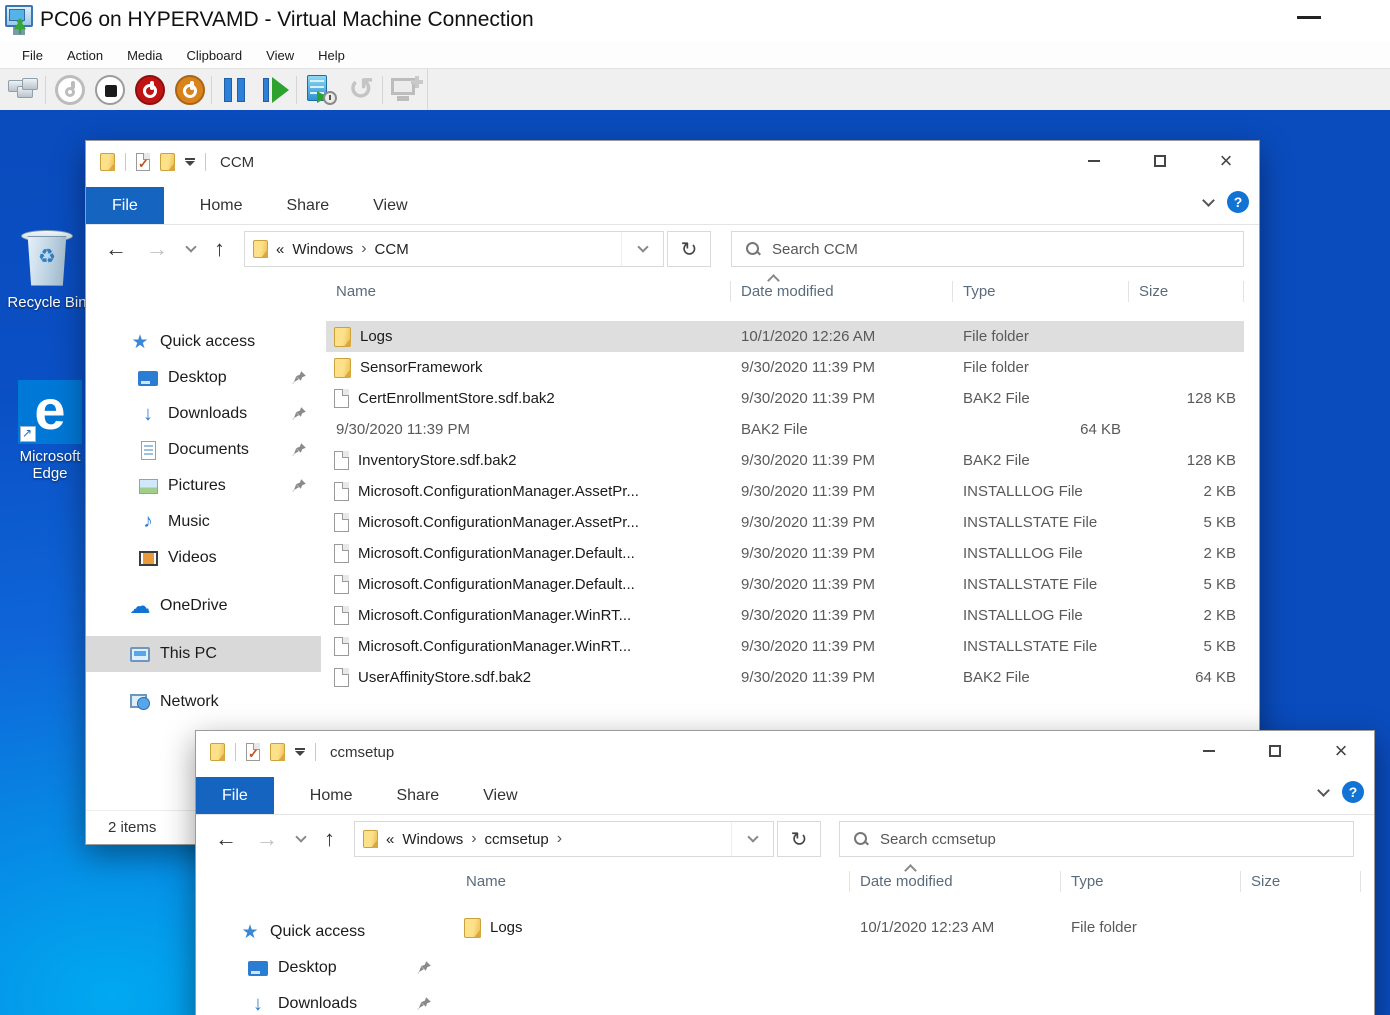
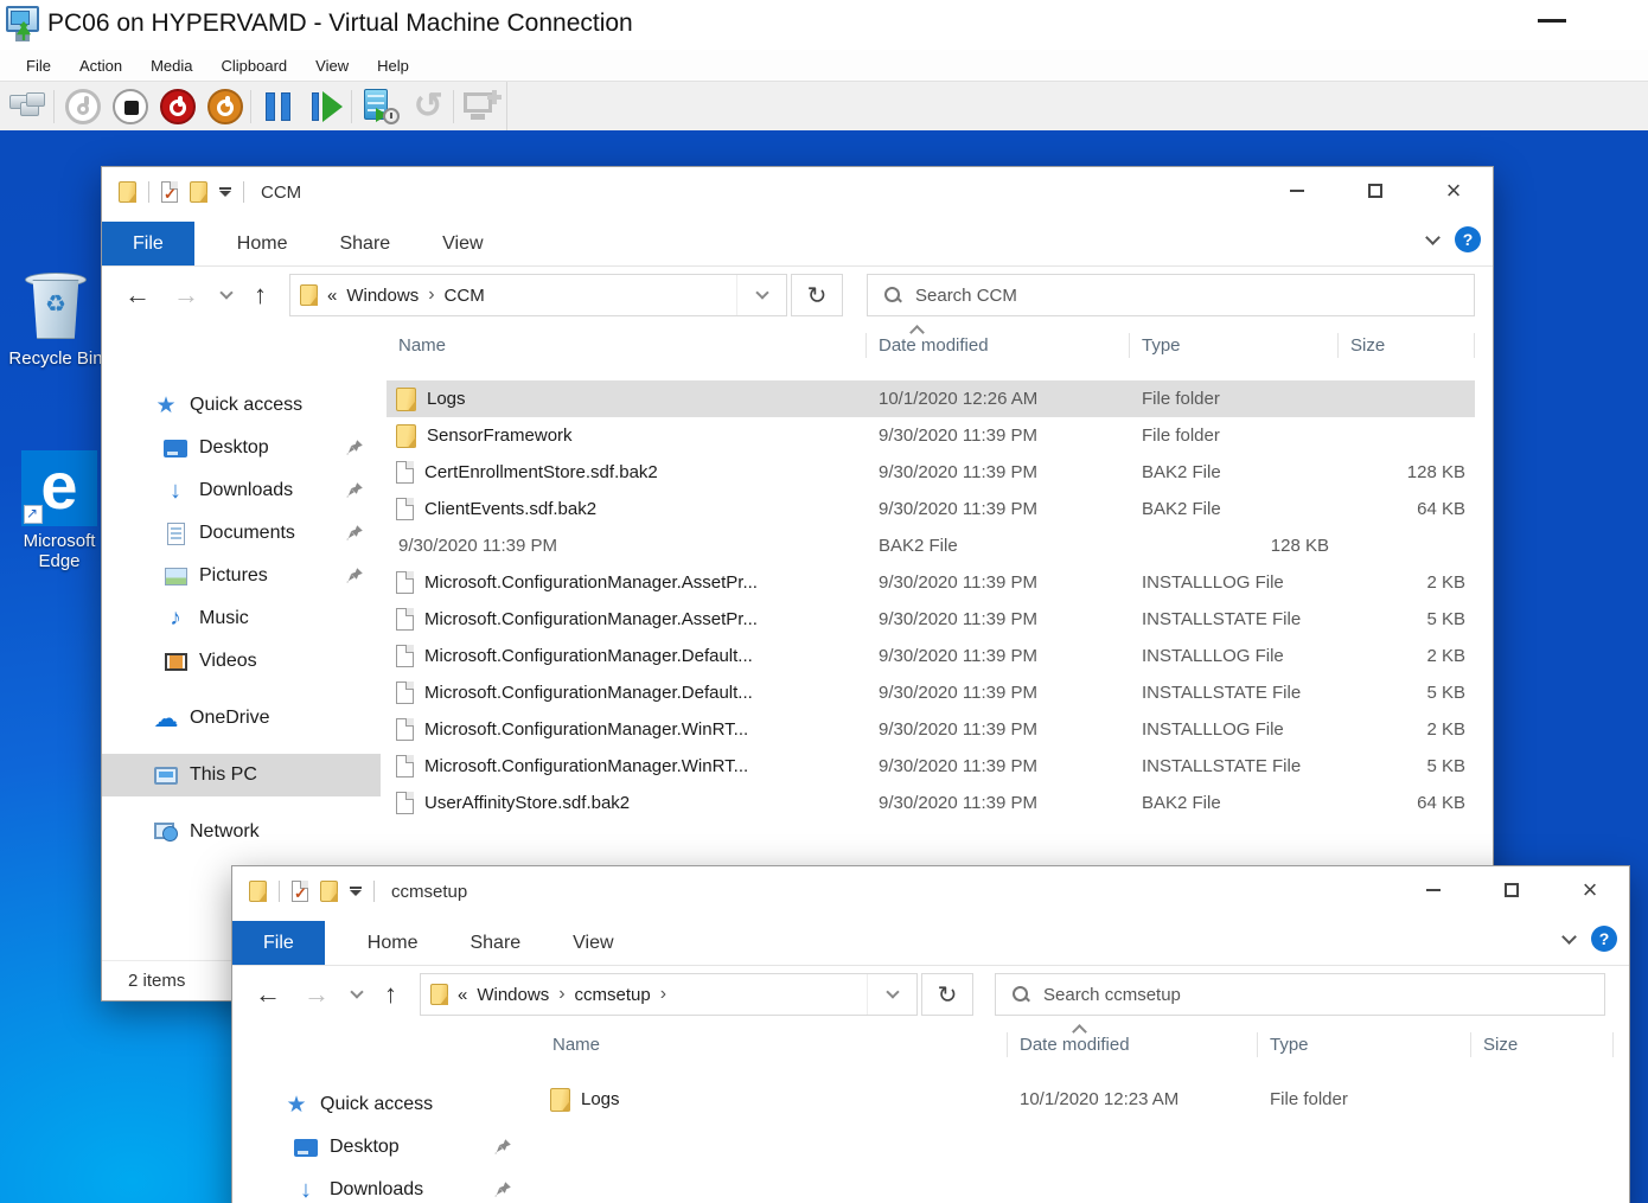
  PC06 on HYPERVAMD - Virtual Machine Connection
  File
  Action
  Media
  Clipboard
  View
  Help
  ↺
  ♻
  Recycle Bin
  e
  Microsoft Edge
  ✓
  CCM
  ×
  File
  Home
  Share
  View
  ?
  ←
  →
  ↑
  «
  Windows
  ›
  CCM
  ↻
  Search CCM
  ★
  Quick access
  Desktop
  ↓
  Downloads
  Documents
  Pictures
  ♪
  Music
  Videos
  ☁
  OneDrive
  This PC
  Network
  Name
  Date modified
  Type
  Size
  Logs
  10/1/2020 12:26 AM
  File folder
  SensorFramework
  9/30/2020 11:39 PM
  File folder
  CertEnrollmentStore.sdf.bak2
  9/30/2020 11:39 PM
  BAK2 File
  128 KB
+ ClientEvents.sdf.bak2
  9/30/2020 11:39 PM
  BAK2 File
  64 KB
- InventoryStore.sdf.bak2
  9/30/2020 11:39 PM
  BAK2 File
  128 KB
  Microsoft.ConfigurationManager.AssetPr...
  9/30/2020 11:39 PM
  INSTALLLOG File
  2 KB
  Microsoft.ConfigurationManager.AssetPr...
  9/30/2020 11:39 PM
  INSTALLSTATE File
  5 KB
  Microsoft.ConfigurationManager.Default...
  9/30/2020 11:39 PM
  INSTALLLOG File
  2 KB
  Microsoft.ConfigurationManager.Default...
  9/30/2020 11:39 PM
  INSTALLSTATE File
  5 KB
  Microsoft.ConfigurationManager.WinRT...
  9/30/2020 11:39 PM
  INSTALLLOG File
  2 KB
  Microsoft.ConfigurationManager.WinRT...
  9/30/2020 11:39 PM
  INSTALLSTATE File
  5 KB
  UserAffinityStore.sdf.bak2
  9/30/2020 11:39 PM
  BAK2 File
  64 KB
  2 items
  ✓
  ccmsetup
  ×
  File
  Home
  Share
  View
  ?
  ←
  →
  ↑
  «
  Windows
  ›
  ccmsetup
  ›
  ↻
  Search ccmsetup
  ★
  Quick access
  Desktop
  ↓
  Downloads
  Name
  Date modified
  Type
  Size
  Logs
  10/1/2020 12:23 AM
  File folder
